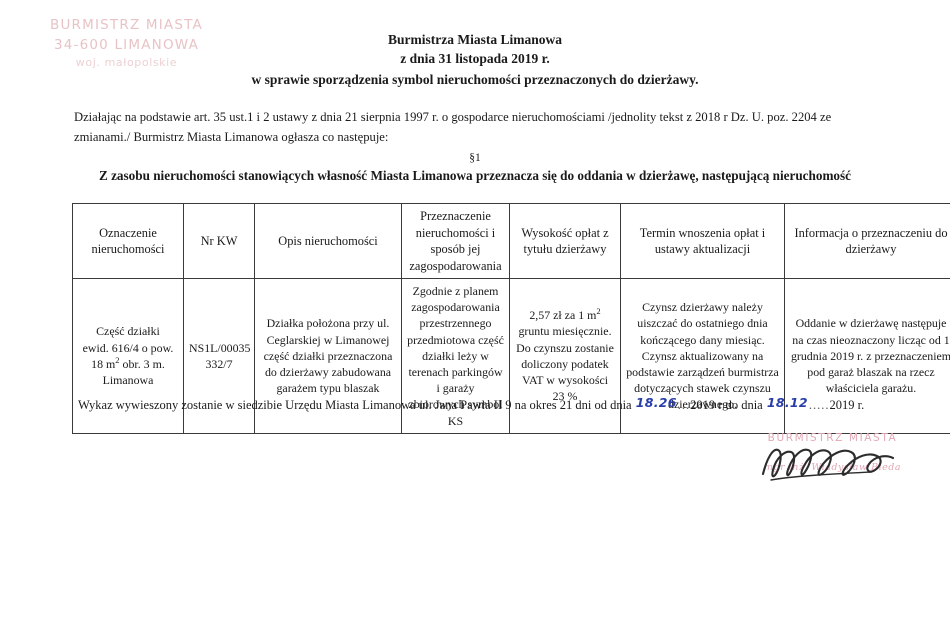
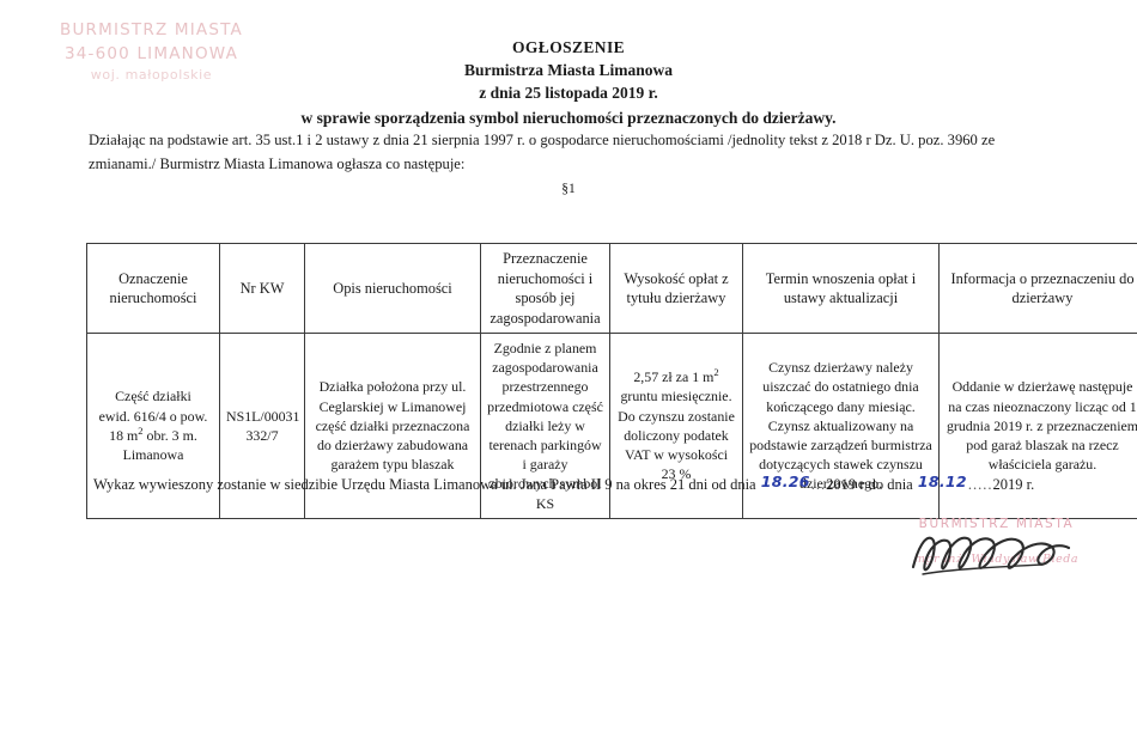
  BURMISTRZ MIASTA
  34-600 LIMANOWA
  woj. małopolskie
+ OGŁOSZENIE
  Burmistrza Miasta Limanowa
- z dnia 31 listopada 2019 r.
+ z dnia 25 listopada 2019 r.
  w sprawie sporządzenia symbol nieruchomości przeznaczonych do dzierżawy.
- Działając na podstawie art. 35 ust.1 i 2 ustawy z dnia 21 sierpnia 1997 r. o gospodarce nieruchomościami /jednolity tekst z 2018 r Dz. U. poz. 2204 ze zmianami./ Burmistrz Miasta Limanowa ogłasza co następuje:
+ Działając na podstawie art. 35 ust.1 i 2 ustawy z dnia 21 sierpnia 1997 r. o gospodarce nieruchomościami /jednolity tekst z 2018 r Dz. U. poz. 3960 ze zmianami./ Burmistrz Miasta Limanowa ogłasza co następuje:
  §1
- Z zasobu nieruchomości stanowiących własność Miasta Limanowa przeznacza się do oddania w dzierżawę, następującą nieruchomość
  Oznaczenie nieruchomości	Nr KW	Opis nieruchomości	Przeznaczenie nieruchomości i sposób jej zagospodarowania	Wysokość opłat z tytułu dzierżawy	Termin wnoszenia opłat i ustawy aktualizacji	Informacja o przeznaczeniu do dzierżawy
- Część działki ewid. 616/4 o pow. 18 m2 obr. 3 m. Limanowa	NS1L/00035 332/7	Działka położona przy ul. Ceglarskiej w Limanowej część działki przeznaczona do dzierżawy zabudowana garażem typu blaszak	Zgodnie z planem zagospodarowania przestrzennego przedmiotowa część działki leży w terenach parkingów i garaży zbiorowych symbol KS	2,57 zł za 1 m2 gruntu miesięcznie. Do czynszu zostanie doliczony podatek VAT w wysokości 23 %	Czynsz dzierżawy należy uiszczać do ostatniego dnia kończącego dany miesiąc. Czynsz aktualizowany na podstawie zarządzeń burmistrza dotyczących stawek czynszu dzierżawnego.	Oddanie w dzierżawę następuje na czas nieoznaczony licząc od 1 grudnia 2019 r. z przeznaczeniem pod garaż blaszak na rzecz właściciela garażu.
+ Część działki ewid. 616/4 o pow. 18 m2 obr. 3 m. Limanowa	NS1L/00031 332/7	Działka położona przy ul. Ceglarskiej w Limanowej część działki przeznaczona do dzierżawy zabudowana garażem typu blaszak	Zgodnie z planem zagospodarowania przestrzennego przedmiotowa część działki leży w terenach parkingów i garaży zbiorowych symbol KS	2,57 zł za 1 m2 gruntu miesięcznie. Do czynszu zostanie doliczony podatek VAT w wysokości 23 %	Czynsz dzierżawy należy uiszczać do ostatniego dnia kończącego dany miesiąc. Czynsz aktualizowany na podstawie zarządzeń burmistrza dotyczących stawek czynszu dzierżawnego.	Oddanie w dzierżawę następuje na czas nieoznaczony licząc od 1 grudnia 2019 r. z przeznaczeniem pod garaż blaszak na rzecz właściciela garażu.
  Wykaz wywieszony zostanie w siedzibie Urzędu Miasta Limanowa ul. Jana Pawła II 9 na okres 21 dni od dnia 18.26...2019 r do dnia 18.12.....2019 r.
  BURMISTRZ MIASTA
  mgr inż. Włdyaw Bieda
